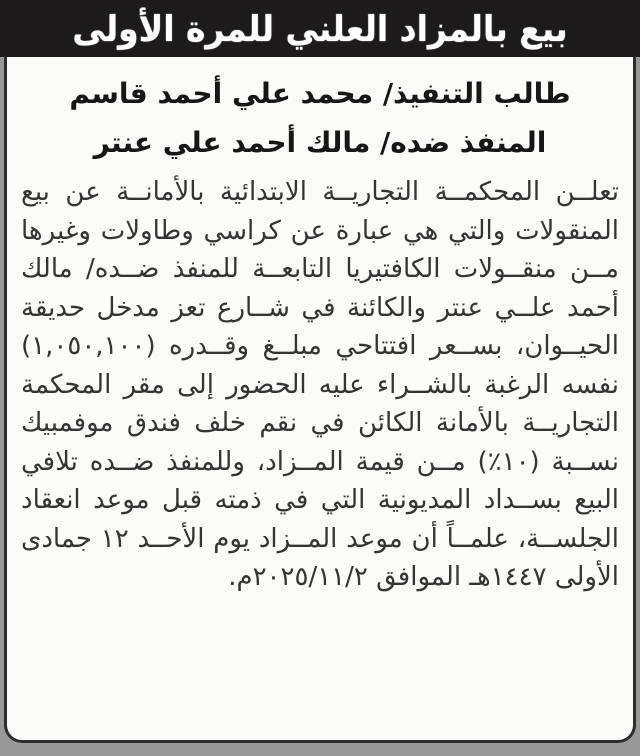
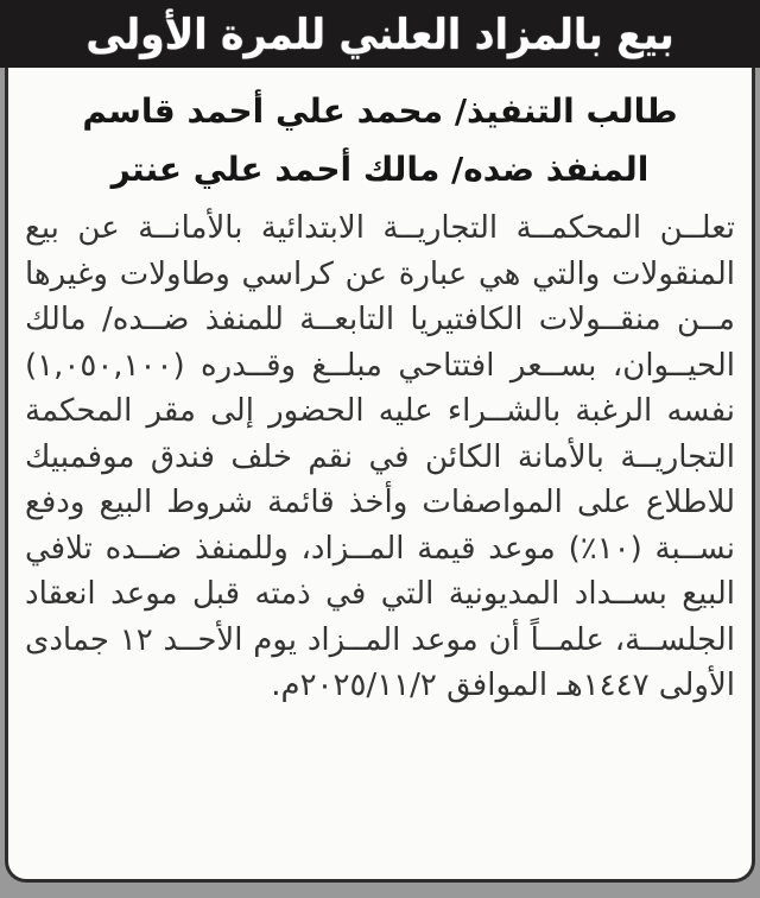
  بيع بالمزاد العلني للمرة الأولى
  طالب التنفيذ/ محمد علي أحمد قاسم
  المنفذ ضده/ مالك أحمد علي عنتر
  تعلــن المحكمــة التجاريــة الابتدائية بالأمانــة عن بيع
  المنقولات والتي هي عبارة عن كراسي وطاولات وغيرها
  مــن منقــولات الكافتيريا التابعــة للمنفذ ضــده/ مالك
- أحمد علــي عنتر والكائنة في شــارع تعز مدخل حديقة
  الحيــوان، بســعر افتتاحي مبلــغ وقــدره (١,٠٥٠,١٠٠)
  نفسه الرغبة بالشــراء عليه الحضور إلى مقر المحكمة
  التجاريــة بالأمانة الكائن في نقم خلف فندق موفمبيك
+ للاطلاع على المواصفات وأخذ قائمة شروط البيع ودفع
- نســبة (١٠٪) مــن قيمة المــزاد، وللمنفذ ضــده تلافي
+ نســبة (١٠٪) موعد قيمة المــزاد، وللمنفذ ضــده تلافي
  البيع بســداد المديونية التي في ذمته قبل موعد انعقاد
  الجلســة، علمــاً أن موعد المــزاد يوم الأحــد ١٢ جمادى
  الأولى ١٤٤٧هـ الموافق ٢٠٢٥/١١/٢م.
